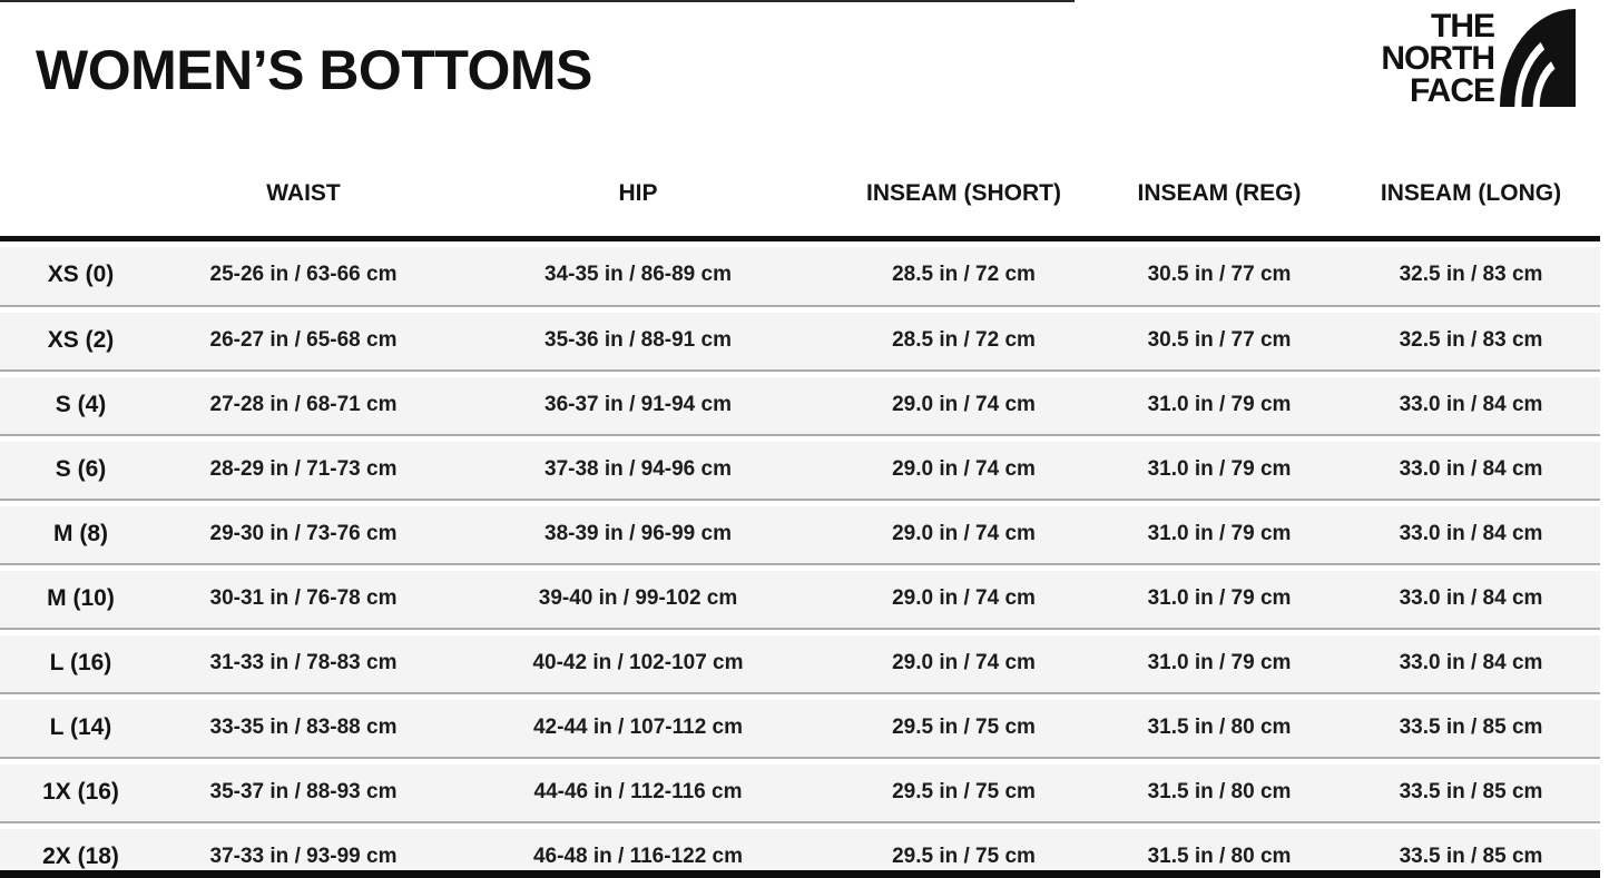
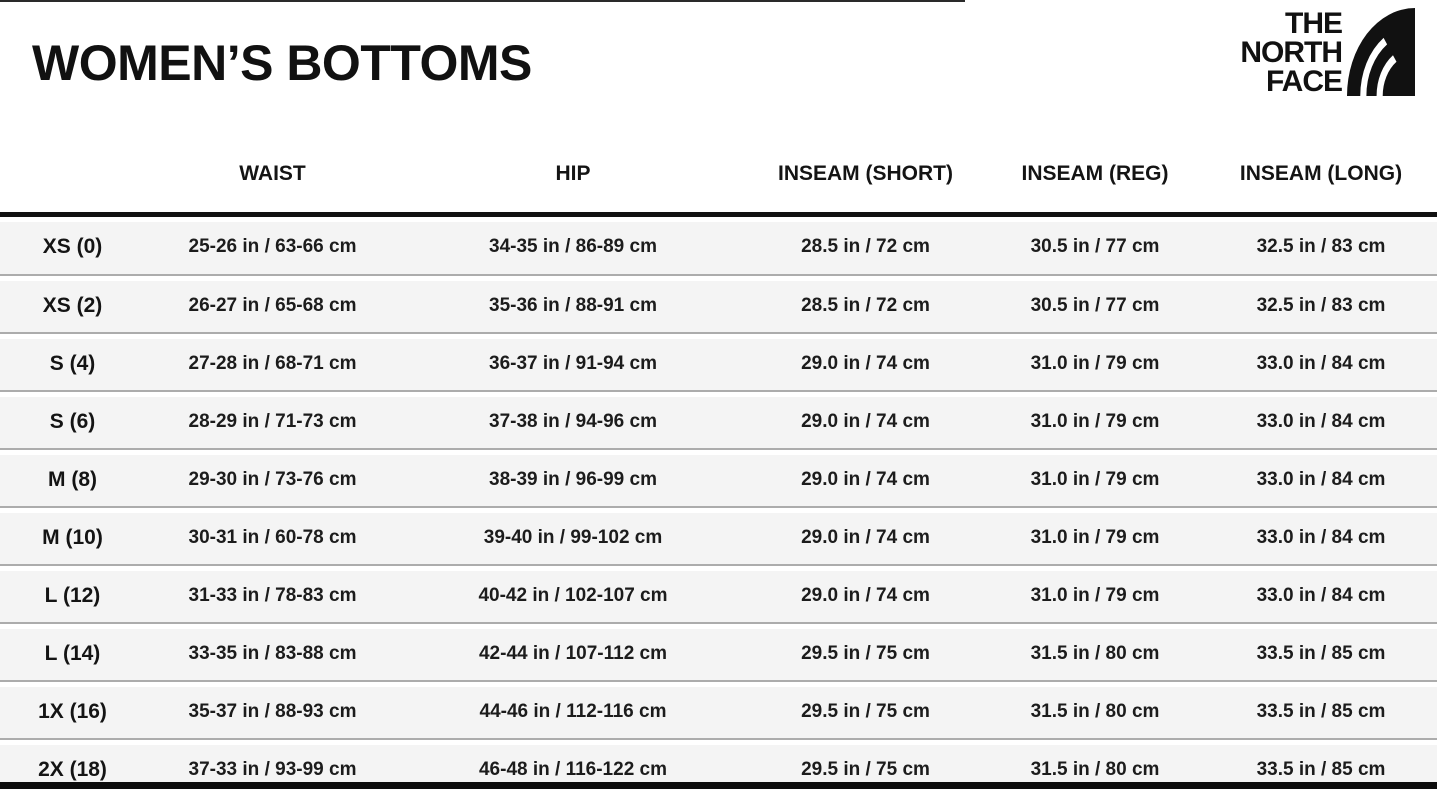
  WOMEN’S BOTTOMS
  THE
  NORTH
  FACE
  WAIST
  HIP
  INSEAM (SHORT)
  INSEAM (REG)
  INSEAM (LONG)
  XS (0)
  25-26 in / 63-66 cm
  34-35 in / 86-89 cm
  28.5 in / 72 cm
  30.5 in / 77 cm
  32.5 in / 83 cm
  XS (2)
  26-27 in / 65-68 cm
  35-36 in / 88-91 cm
  28.5 in / 72 cm
  30.5 in / 77 cm
  32.5 in / 83 cm
  S (4)
  27-28 in / 68-71 cm
  36-37 in / 91-94 cm
  29.0 in / 74 cm
  31.0 in / 79 cm
  33.0 in / 84 cm
  S (6)
  28-29 in / 71-73 cm
  37-38 in / 94-96 cm
  29.0 in / 74 cm
  31.0 in / 79 cm
  33.0 in / 84 cm
  M (8)
  29-30 in / 73-76 cm
  38-39 in / 96-99 cm
  29.0 in / 74 cm
  31.0 in / 79 cm
  33.0 in / 84 cm
  M (10)
- 30-31 in / 76-78 cm
+ 30-31 in / 60-78 cm
  39-40 in / 99-102 cm
  29.0 in / 74 cm
  31.0 in / 79 cm
  33.0 in / 84 cm
- L (16)
+ L (12)
  31-33 in / 78-83 cm
  40-42 in / 102-107 cm
  29.0 in / 74 cm
  31.0 in / 79 cm
  33.0 in / 84 cm
  L (14)
  33-35 in / 83-88 cm
  42-44 in / 107-112 cm
  29.5 in / 75 cm
  31.5 in / 80 cm
  33.5 in / 85 cm
  1X (16)
  35-37 in / 88-93 cm
  44-46 in / 112-116 cm
  29.5 in / 75 cm
  31.5 in / 80 cm
  33.5 in / 85 cm
  2X (18)
  37-33 in / 93-99 cm
  46-48 in / 116-122 cm
  29.5 in / 75 cm
  31.5 in / 80 cm
  33.5 in / 85 cm
